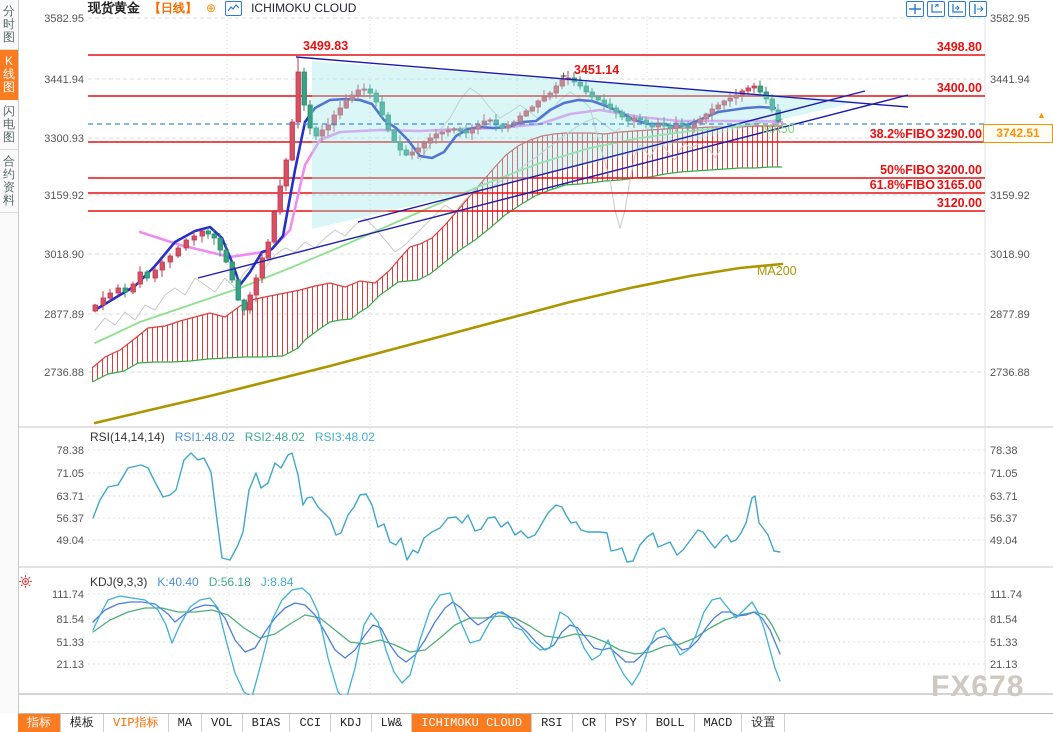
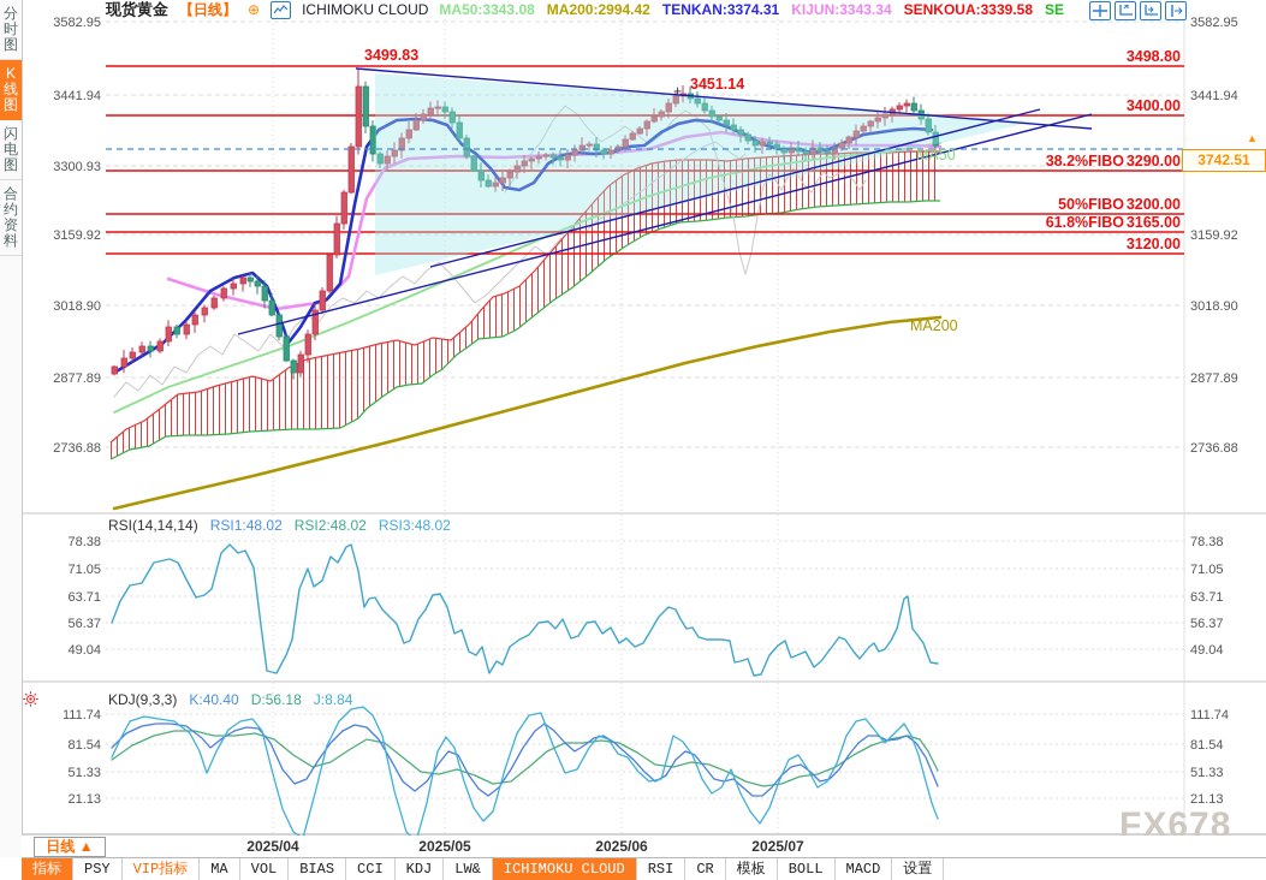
  分时图
  K线图
  闪电图
  合约资料
  现货黄金
  【日线】
  ⊕
  ICHIMOKU CLOUD
+ MA50:3343.08
+ MA200:2994.42
+ TENKAN:3374.31
+ KIJUN:3343.34
+ SENKOUA:3339.58
+ SE
  3582.95
  3582.95
  3441.94
  3441.94
  3300.93
  3159.92
  3159.92
  3018.90
  3018.90
  2877.89
  2877.89
  2736.88
  2736.88
  78.38
  78.38
  71.05
  71.05
  63.71
  63.71
  56.37
  56.37
  49.04
  49.04
  111.74
  111.74
  81.54
  81.54
  51.33
  51.33
  21.13
  21.13
  3498.80
  3400.00
  38.2%FIBO
  3290.00
  50%FIBO
  3200.00
  61.8%FIBO
  3165.00
  3120.00
  3499.83
  3451.14
  +
  MA200
  MA50
  FX678
  3742.51
  ▲
  RSI(14,14,14)
  RSI1:48.02
  RSI2:48.02
  RSI3:48.02
  KDJ(9,3,3)
  K:40.40
  D:56.18
  J:8.84
+ 日线 ▲
+ 2025/04
+ 2025/05
+ 2025/06
+ 2025/07
  指标
- 模板
+ PSY
  VIP指标
  MA
  VOL
  BIAS
  CCI
  KDJ
  LW&
  ICHIMOKU CLOUD
  RSI
  CR
- PSY
+ 模板
  BOLL
  MACD
  设置
